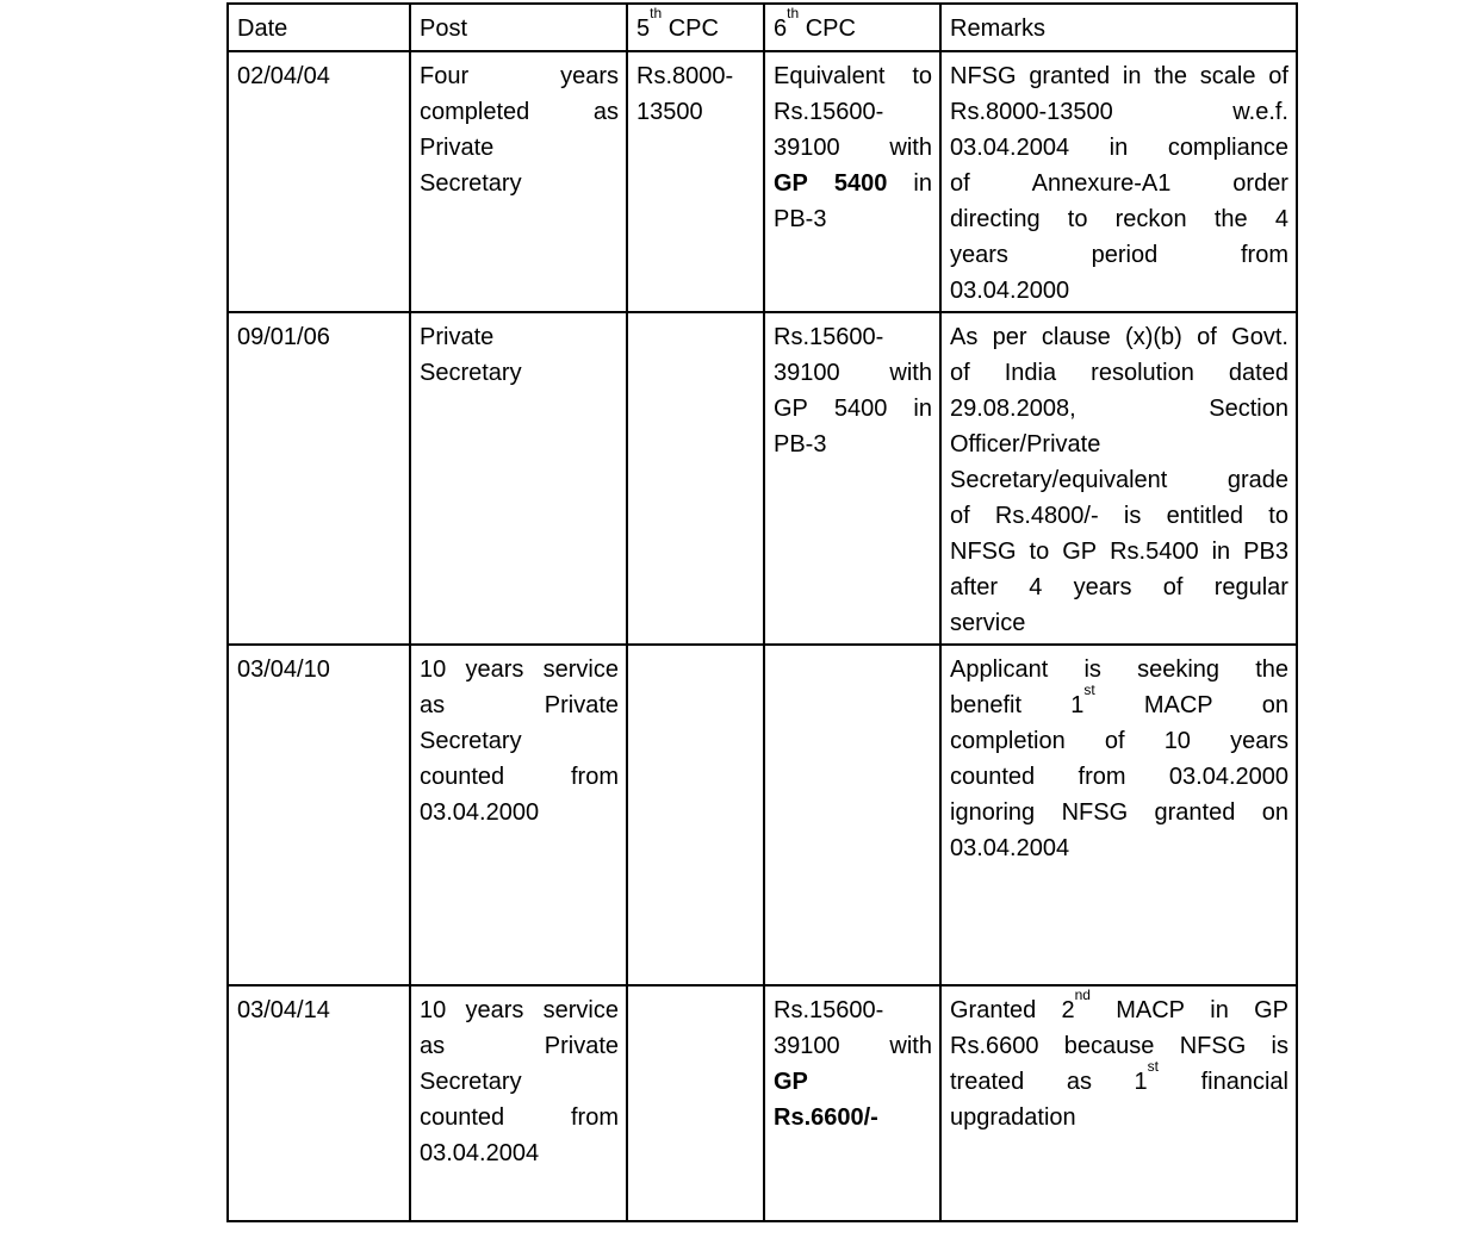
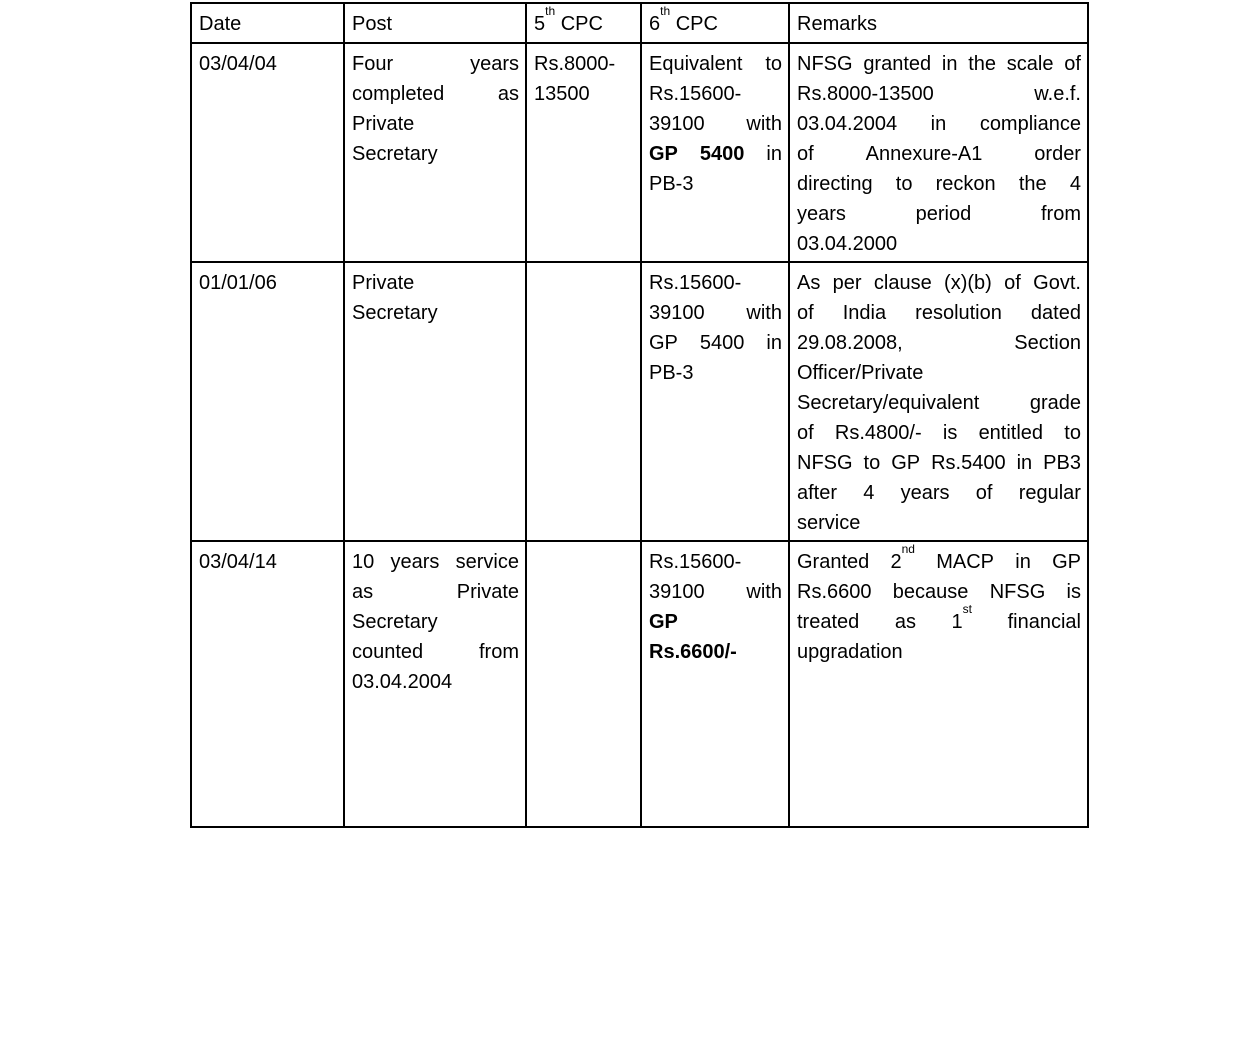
  Date	Post	5th CPC	6th CPC	Remarks
- 02/04/04	Four yearscompleted asPrivateSecretary	Rs.8000-13500	Equivalent toRs.15600-39100 withGP 5400 inPB-3	NFSG granted in the scale ofRs.8000-13500 w.e.f.03.04.2004 in complianceof Annexure-A1 orderdirecting to reckon the 4years period from03.04.2000
+ 03/04/04	Four yearscompleted asPrivateSecretary	Rs.8000-13500	Equivalent toRs.15600-39100 withGP 5400 inPB-3	NFSG granted in the scale ofRs.8000-13500 w.e.f.03.04.2004 in complianceof Annexure-A1 orderdirecting to reckon the 4years period from03.04.2000
- 09/01/06	PrivateSecretary		Rs.15600-39100 withGP 5400 inPB-3	As per clause (x)(b) of Govt.of India resolution dated29.08.2008, SectionOfficer/PrivateSecretary/equivalent gradeof Rs.4800/- is entitled toNFSG to GP Rs.5400 in PB3after 4 years of regularservice
+ 01/01/06	PrivateSecretary		Rs.15600-39100 withGP 5400 inPB-3	As per clause (x)(b) of Govt.of India resolution dated29.08.2008, SectionOfficer/PrivateSecretary/equivalent gradeof Rs.4800/- is entitled toNFSG to GP Rs.5400 in PB3after 4 years of regularservice
- 03/04/10	10 years serviceas PrivateSecretarycounted from03.04.2000			Applicant is seeking thebenefit 1stMACP oncompletion of 10 yearscounted from 03.04.2000ignoring NFSG granted on03.04.2004
  03/04/14	10 years serviceas PrivateSecretarycounted from03.04.2004		Rs.15600-39100 withGPRs.6600/-	Granted 2ndMACP in GPRs.6600 because NFSG istreated as 1stfinancialupgradation
